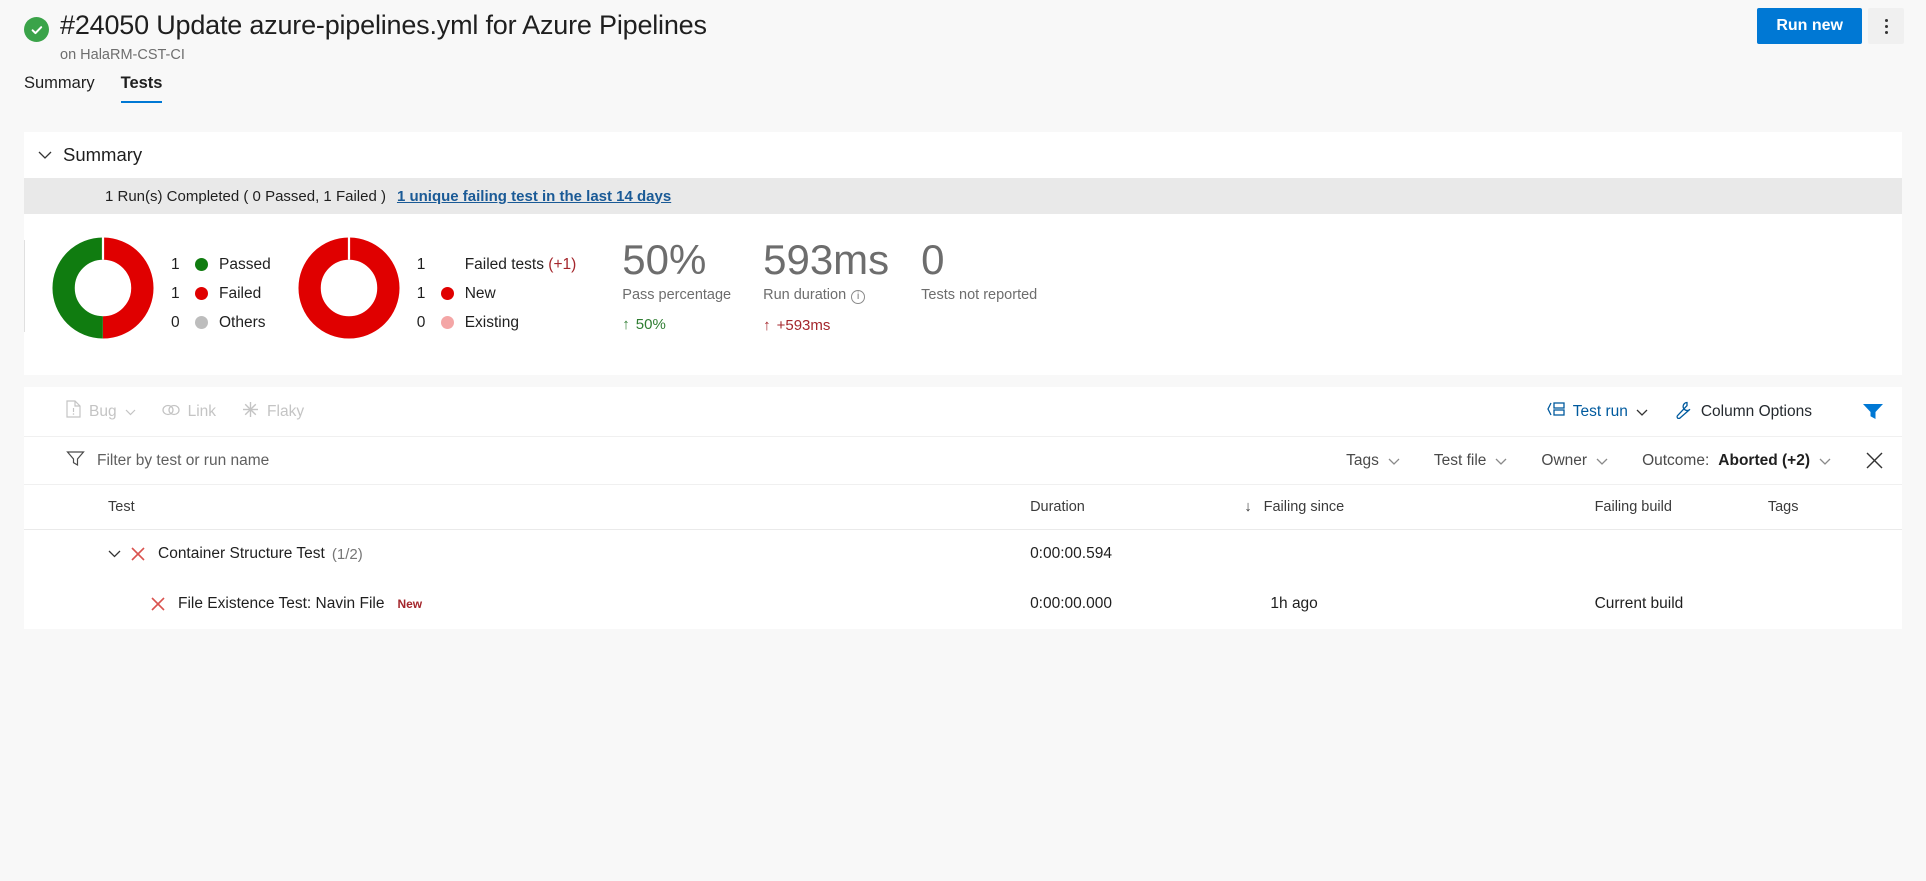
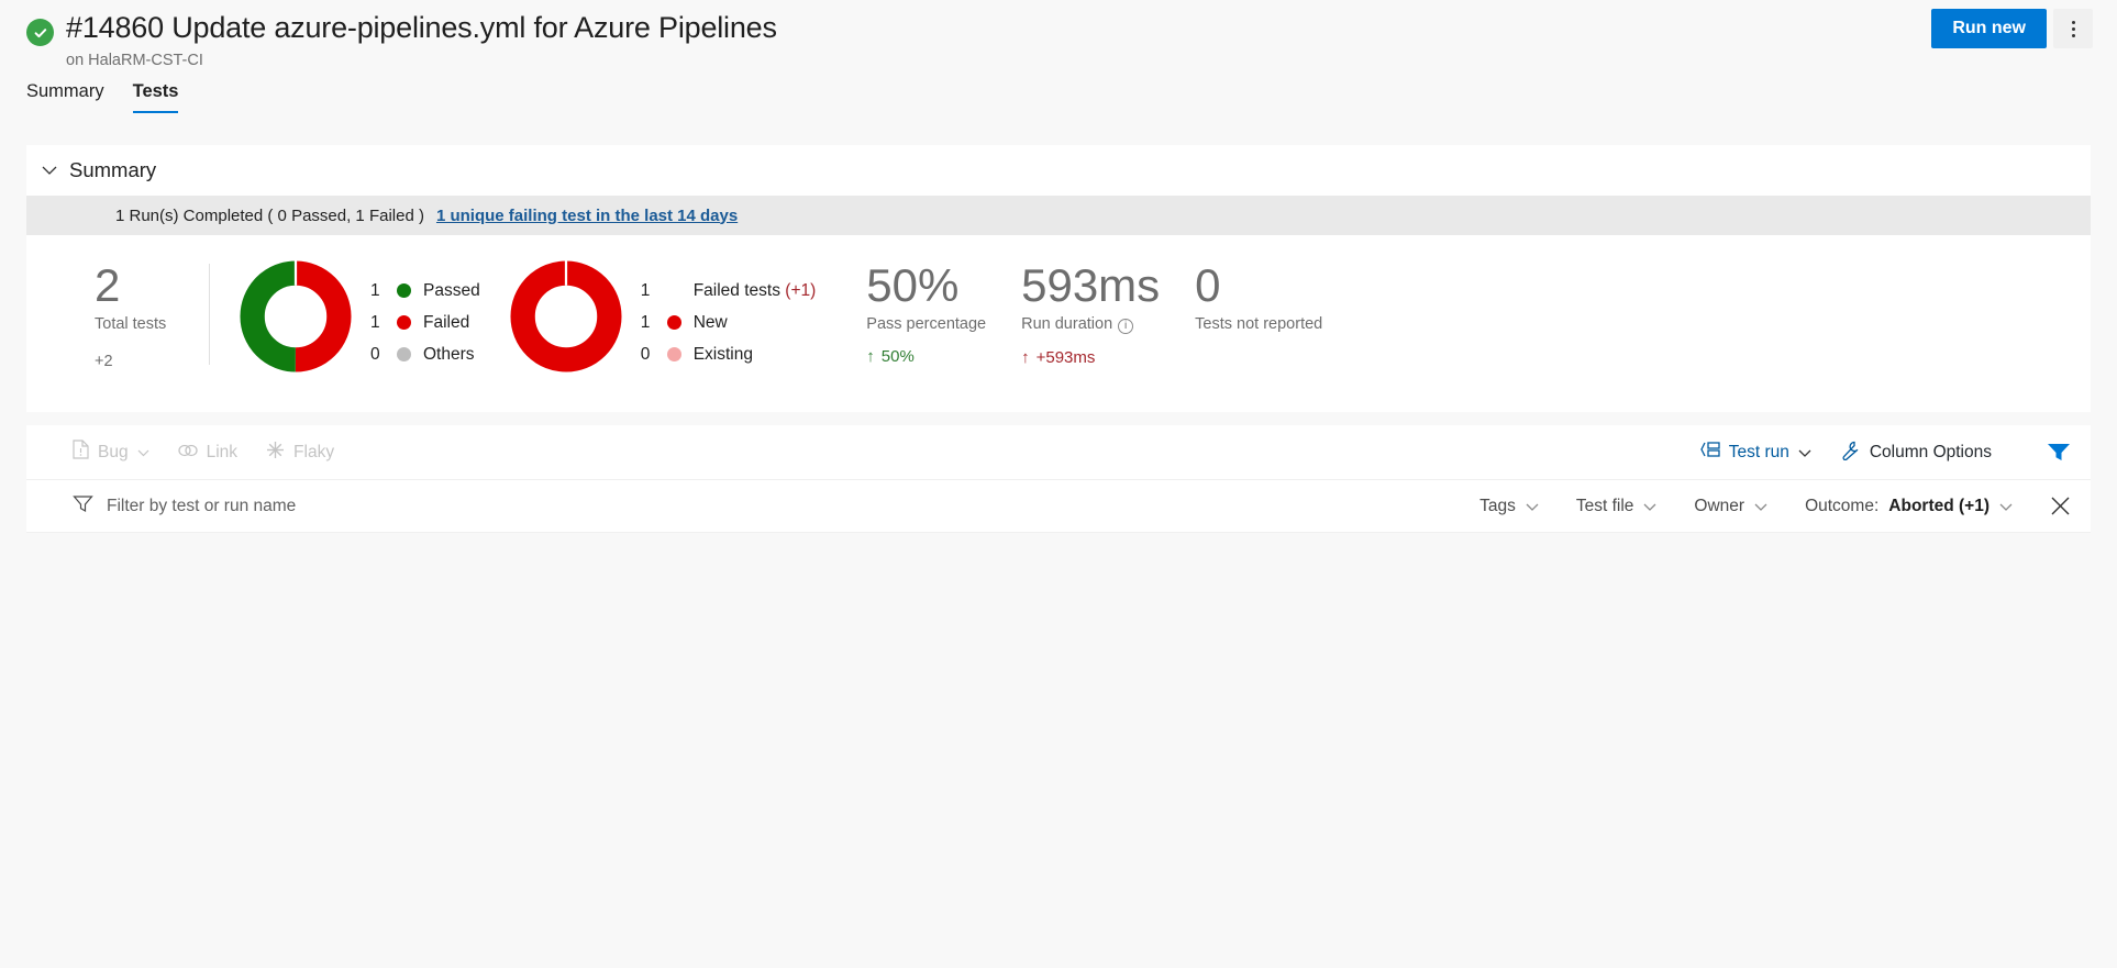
- #24050 Update azure-pipelines.yml for Azure Pipelines
+ #14860 Update azure-pipelines.yml for Azure Pipelines
  on HalaRM-CST-CI
  Run new
  Summary
  Tests
  Summary
  1 Run(s) Completed ( 0 Passed, 1 Failed )
  1 unique failing test in the last 14 days
+ 2
+ Total tests
+ +2
  1
  Passed
  1
  Failed
  0
  Others
  1
  Failed tests (+1)
  1
  New
  0
  Existing
  50%
  Pass percentage
  ↑
  50%
  593ms
  Run duration i
  ↑
  +593ms
  0
  Tests not reported
  Bug
  Link
  Flaky
  Test run
  Column Options
  Filter by test or run name
  Tags
  Test file
  Owner
  Outcome:
- Aborted (+2)
+ Aborted (+1)
- Test	Duration	↓ Failing since	Failing build	Tags
- Container Structure Test (1/2)	0:00:00.594
- File Existence Test: Navin File New	0:00:00.000	1h ago	Current build
